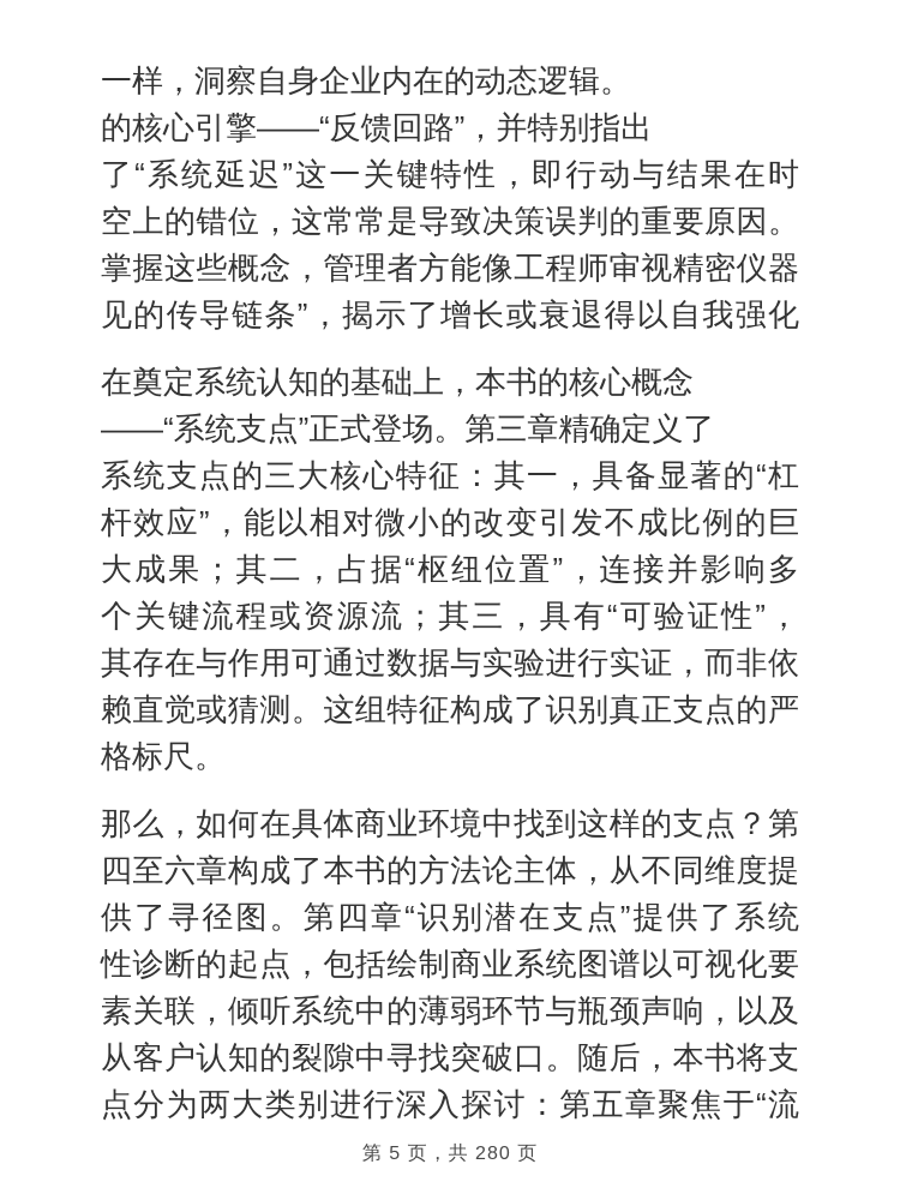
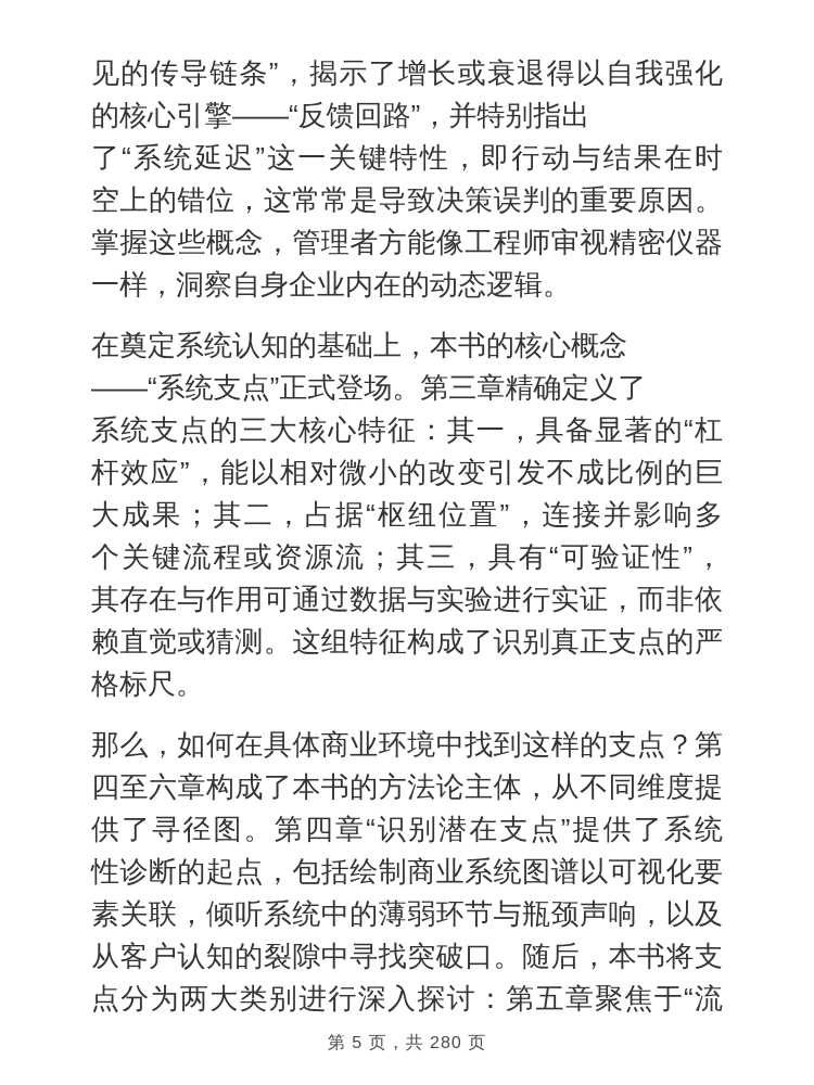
- 一样，洞察自身企业内在的动态逻辑。
+ 见的传导链条”，揭示了增长或衰退得以自我强化
  的核心引擎——“反馈回路”，并特别指出
  了“系统延迟”这一关键特性，即行动与结果在时
  空上的错位，这常常是导致决策误判的重要原因。
  掌握这些概念，管理者方能像工程师审视精密仪器
- 见的传导链条”，揭示了增长或衰退得以自我强化
+ 一样，洞察自身企业内在的动态逻辑。
  在奠定系统认知的基础上，本书的核心概念
  ——“系统支点”正式登场。第三章精确定义了
  系统支点的三大核心特征：其一，具备显著的“杠
  杆效应”，能以相对微小的改变引发不成比例的巨
  大成果；其二，占据“枢纽位置”，连接并影响多
  个关键流程或资源流；其三，具有“可验证性”，
  其存在与作用可通过数据与实验进行实证，而非依
  赖直觉或猜测。这组特征构成了识别真正支点的严
  格标尺。
  那么，如何在具体商业环境中找到这样的支点？第
  四至六章构成了本书的方法论主体，从不同维度提
  供了寻径图。第四章“识别潜在支点”提供了系统
  性诊断的起点，包括绘制商业系统图谱以可视化要
  素关联，倾听系统中的薄弱环节与瓶颈声响，以及
  从客户认知的裂隙中寻找突破口。随后，本书将支
  点分为两大类别进行深入探讨：第五章聚焦于“流
  第 5 页，共 280 页
